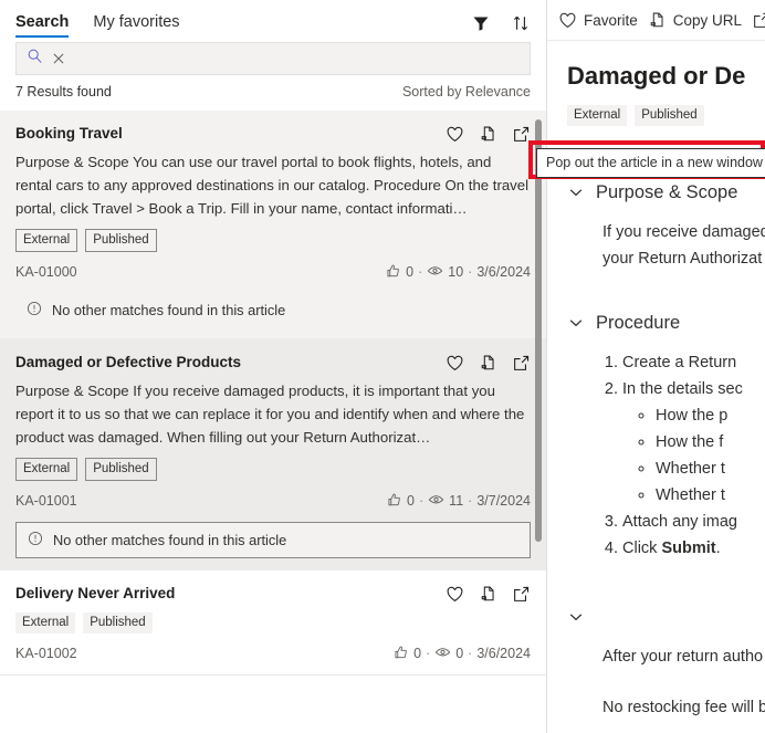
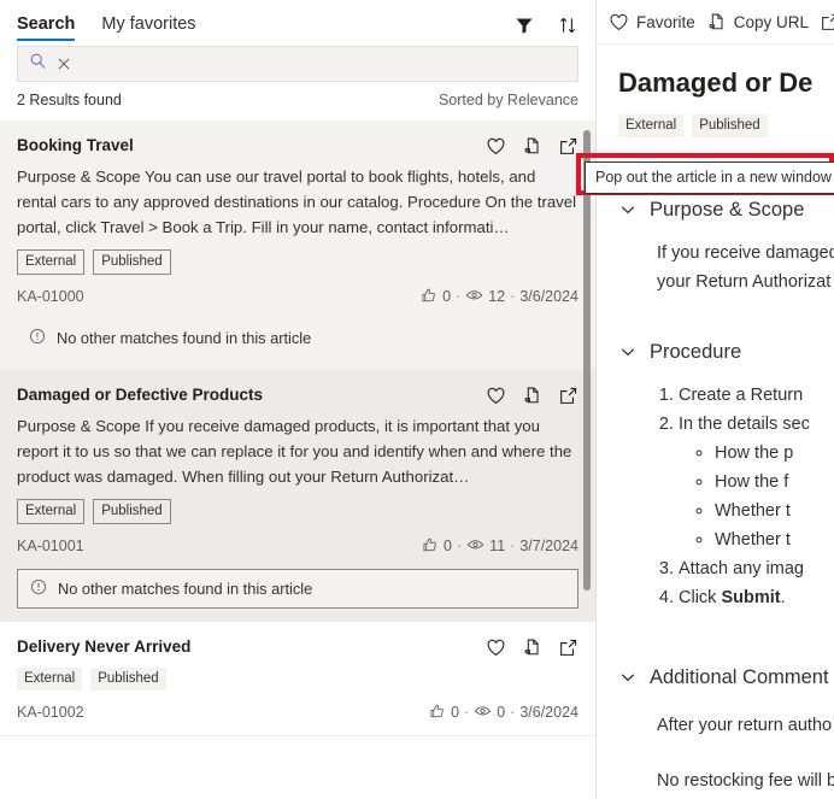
  Search
  My favorites
- 7 Results found
+ 2 Results found
  Sorted by Relevance
  Booking Travel
  Purpose & Scope You can use our travel portal to book flights, hotels, and rental cars to any approved destinations in our catalog. Procedure On the travel portal, click Travel > Book a Trip. Fill in your name, contact informati…
  External
  Published
  KA-01000
  0
  ·
- 10
+ 12
  ·
  3/6/2024
  No other matches found in this article
  Damaged or Defective Products
  Purpose & Scope If you receive damaged products, it is important that you report it to us so that we can replace it for you and identify when and where the product was damaged. When filling out your Return Authorizat…
  External
  Published
  KA-01001
  0
  ·
  11
  ·
  3/7/2024
  No other matches found in this article
  Delivery Never Arrived
  External
  Published
  KA-01002
  0
  ·
  0
  ·
  3/6/2024
  Favorite
  Copy URL
  Damaged or De
  External
  Published
  Purpose & Scope
  If you receive damage
  your Return Authorizat
  Procedure
  Create a Return
  In the details sec
  How the p
  How the f
  Whether t
  Whether t
  Attach any imag
  Click Submit.
+ Additional Comment
  After your return autho
  No restocking fee will b
  Pop out the article in a new window
